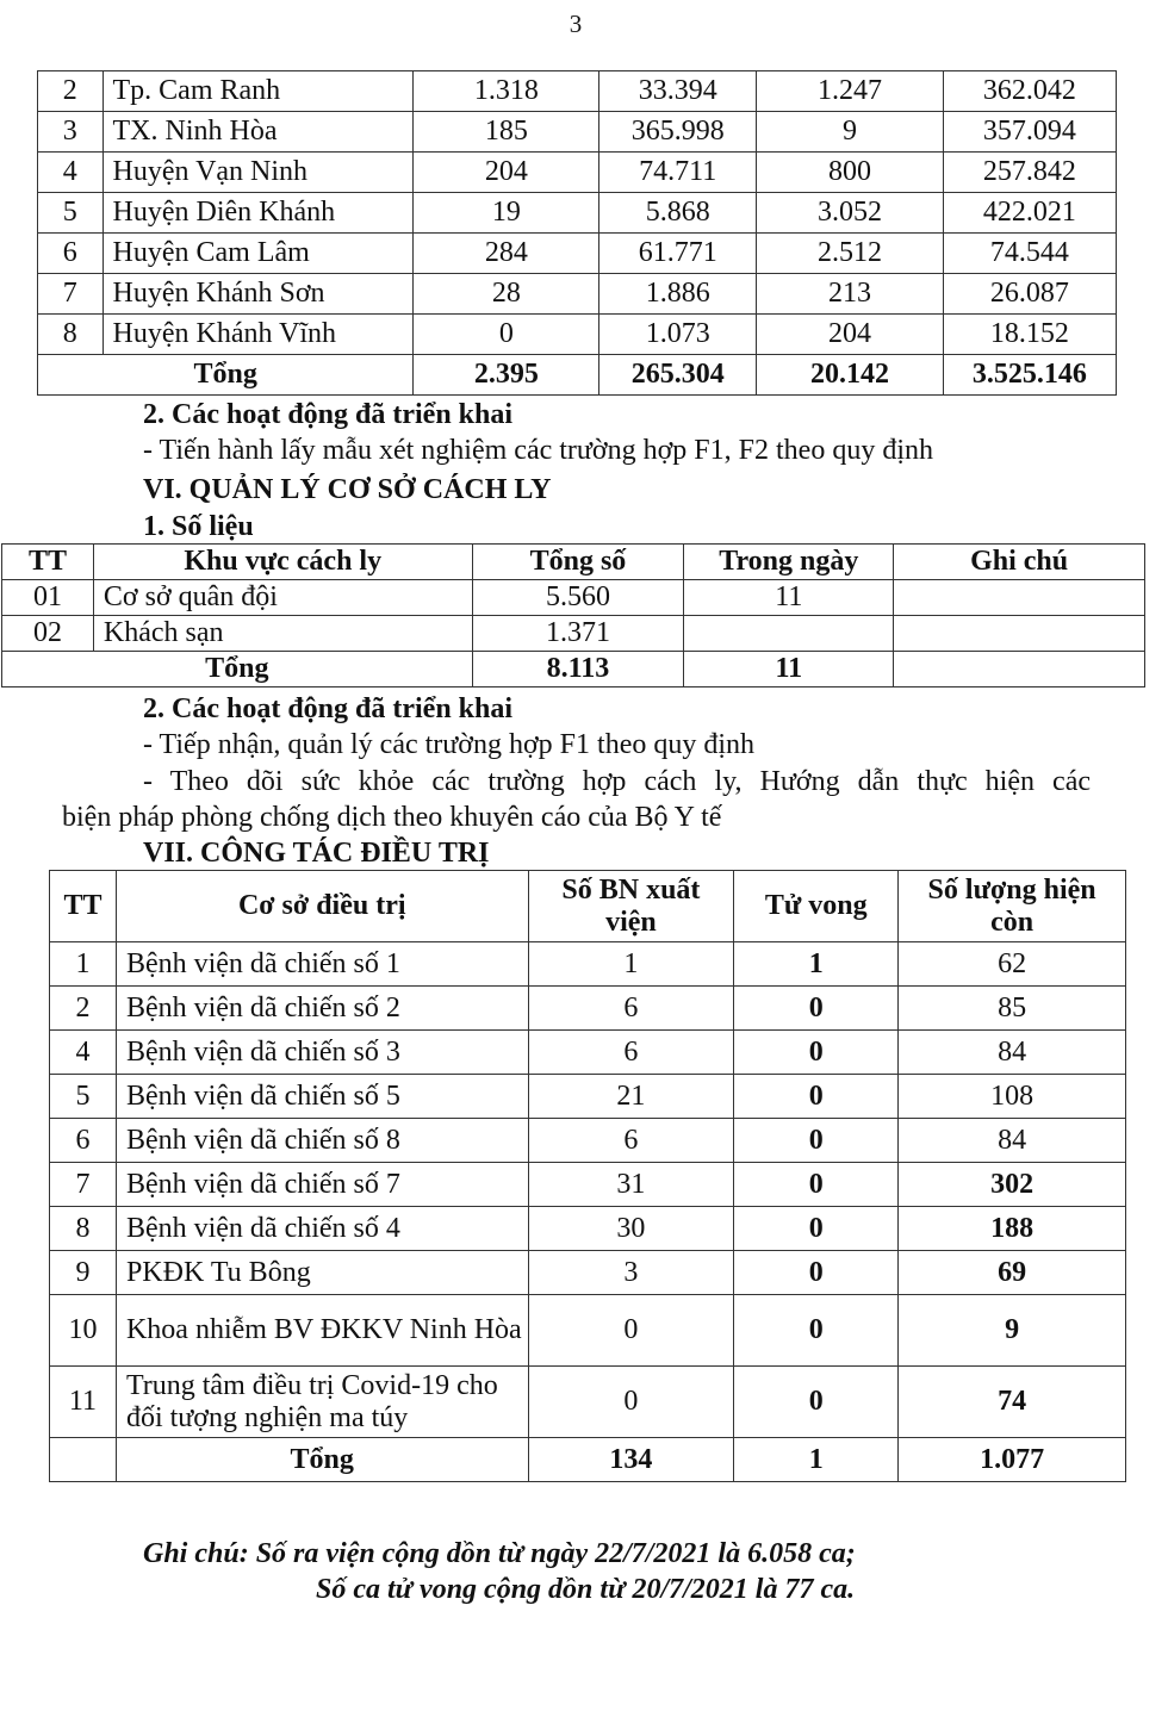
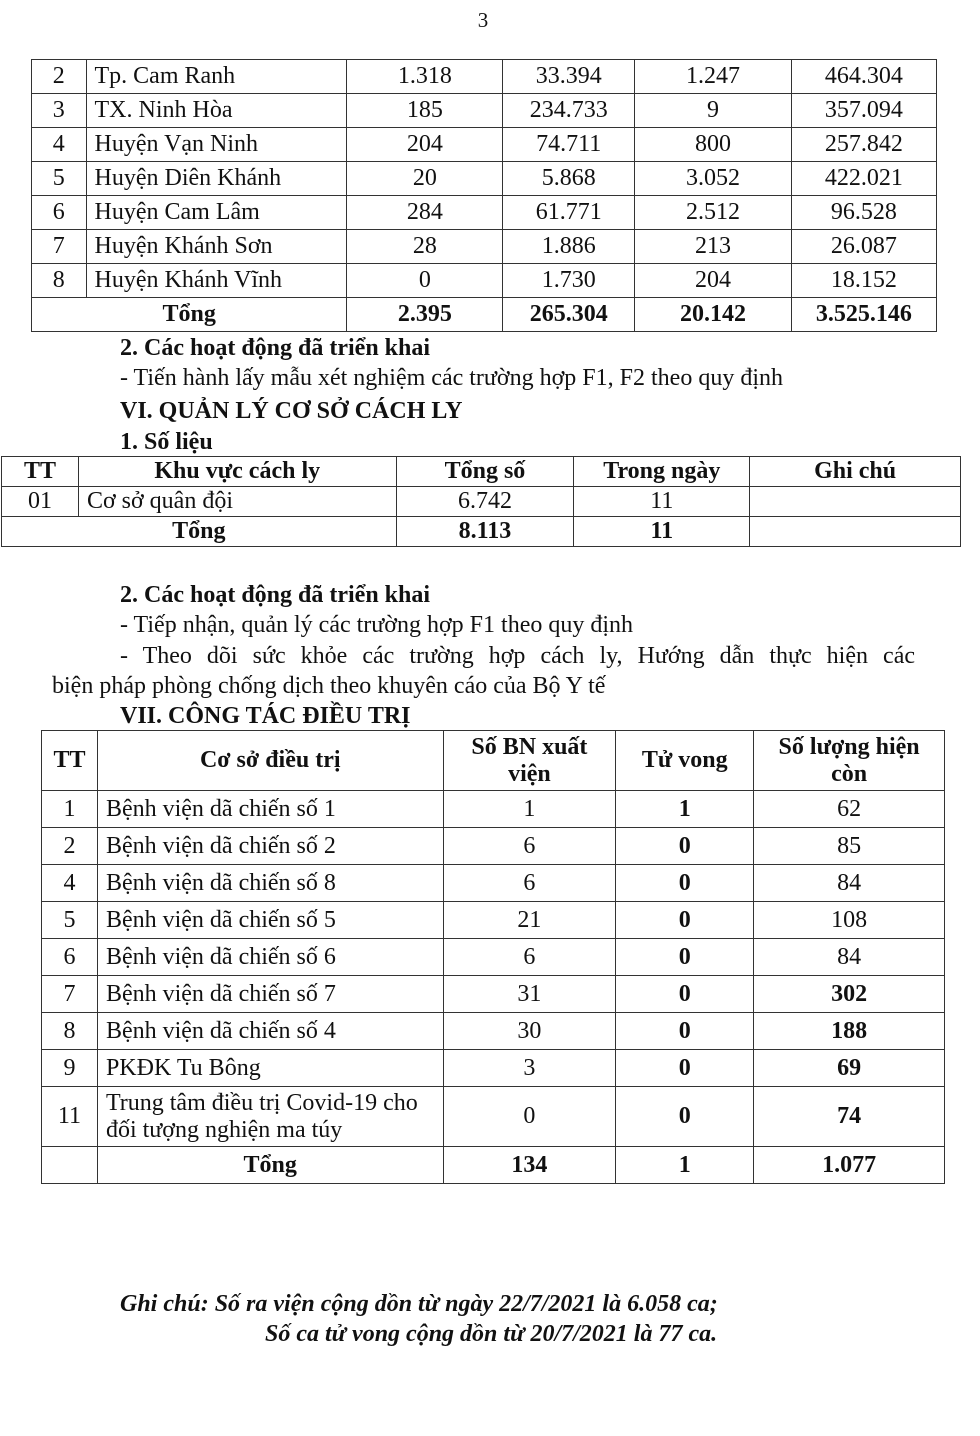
  3
- 2	Tp. Cam Ranh	1.318	33.394	1.247	362.042
+ 2	Tp. Cam Ranh	1.318	33.394	1.247	464.304
- 3	TX. Ninh Hòa	185	365.998	9	357.094
+ 3	TX. Ninh Hòa	185	234.733	9	357.094
  4	Huyện Vạn Ninh	204	74.711	800	257.842
- 5	Huyện Diên Khánh	19	5.868	3.052	422.021
+ 5	Huyện Diên Khánh	20	5.868	3.052	422.021
- 6	Huyện Cam Lâm	284	61.771	2.512	74.544
+ 6	Huyện Cam Lâm	284	61.771	2.512	96.528
  7	Huyện Khánh Sơn	28	1.886	213	26.087
- 8	Huyện Khánh Vĩnh	0	1.073	204	18.152
+ 8	Huyện Khánh Vĩnh	0	1.730	204	18.152
  Tổng	2.395	265.304	20.142	3.525.146
  2. Các hoạt động đã triển khai
  - Tiến hành lấy mẫu xét nghiệm các trường hợp F1, F2 theo quy định
  VI. QUẢN LÝ CƠ SỞ CÁCH LY
  1. Số liệu
  TT	Khu vực cách ly	Tổng số	Trong ngày	Ghi chú
- 01	Cơ sở quân đội	5.560	11
+ 01	Cơ sở quân đội	6.742	11
- 02	Khách sạn	1.371
  Tổng	8.113	11
  2. Các hoạt động đã triển khai
  - Tiếp nhận, quản lý các trường hợp F1 theo quy định
  - Theo dõi sức khỏe các trường hợp cách ly, Hướng dẫn thực hiện các
  biện pháp phòng chống dịch theo khuyên cáo của Bộ Y tế
  VII. CÔNG TÁC ĐIỀU TRỊ
  TT	Cơ sở điều trị	Số BN xuất viện	Tử vong	Số lượng hiện còn
  1	Bệnh viện dã chiến số 1	1	1	62
  2	Bệnh viện dã chiến số 2	6	0	85
- 4	Bệnh viện dã chiến số 3	6	0	84
+ 4	Bệnh viện dã chiến số 8	6	0	84
  5	Bệnh viện dã chiến số 5	21	0	108
- 6	Bệnh viện dã chiến số 8	6	0	84
+ 6	Bệnh viện dã chiến số 6	6	0	84
  7	Bệnh viện dã chiến số 7	31	0	302
  8	Bệnh viện dã chiến số 4	30	0	188
  9	PKĐK Tu Bông	3	0	69
- 10	Khoa nhiễm BV ĐKKV Ninh Hòa	0	0	9
  11	Trung tâm điều trị Covid-19 cho đối tượng nghiện ma túy	0	0	74
  	Tổng	134	1	1.077
  Ghi chú: Số ra viện cộng dồn từ ngày 22/7/2021 là 6.058 ca;
  Số ca tử vong cộng dồn từ 20/7/2021 là 77 ca.
